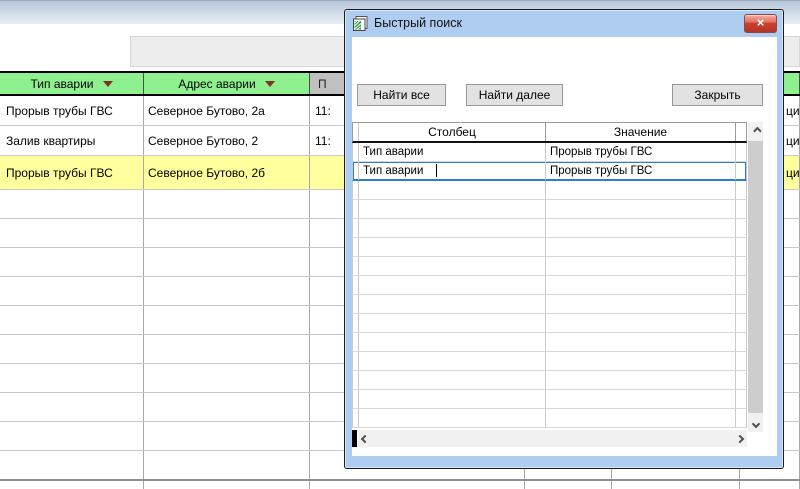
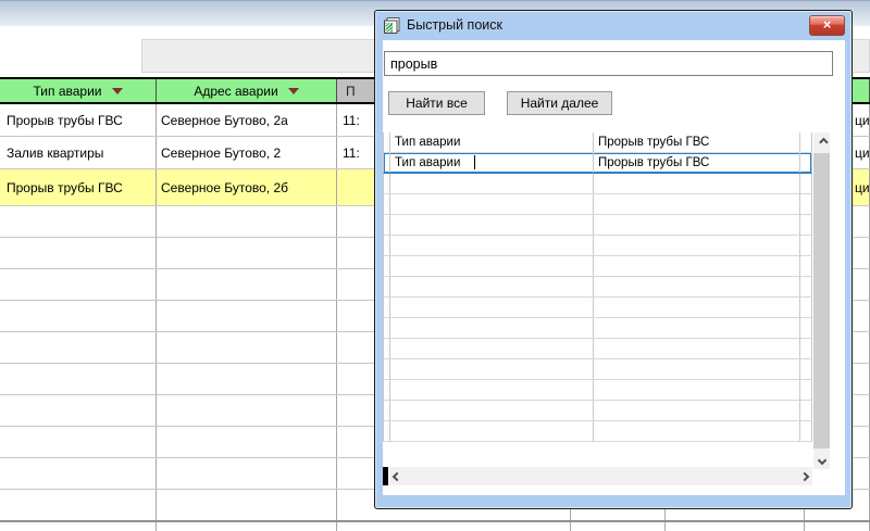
  Тип аварии
  Адрес аварии
  П
  Прорыв трубы ГВС
  Северное Бутово, 2а
  11:
  ци
  Залив квартиры
  Северное Бутово, 2
  11:
  ци
  Прорыв трубы ГВС
  Северное Бутово, 2б
  ци
  Быстрый поиск
  ×
+ прорыв
  Найти все
  Найти далее
- Закрыть
- Столбец
- Значение
  Тип аварии
  Прорыв трубы ГВС
  Тип аварии
  Прорыв трубы ГВС
